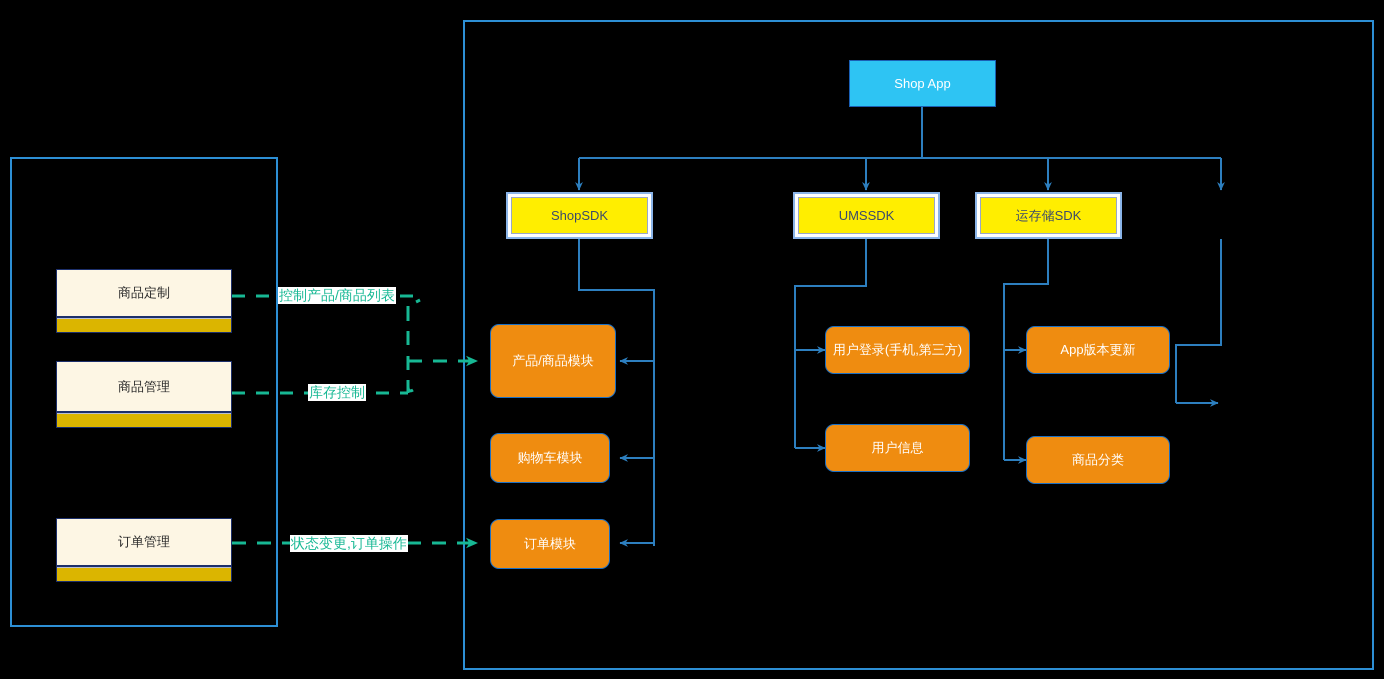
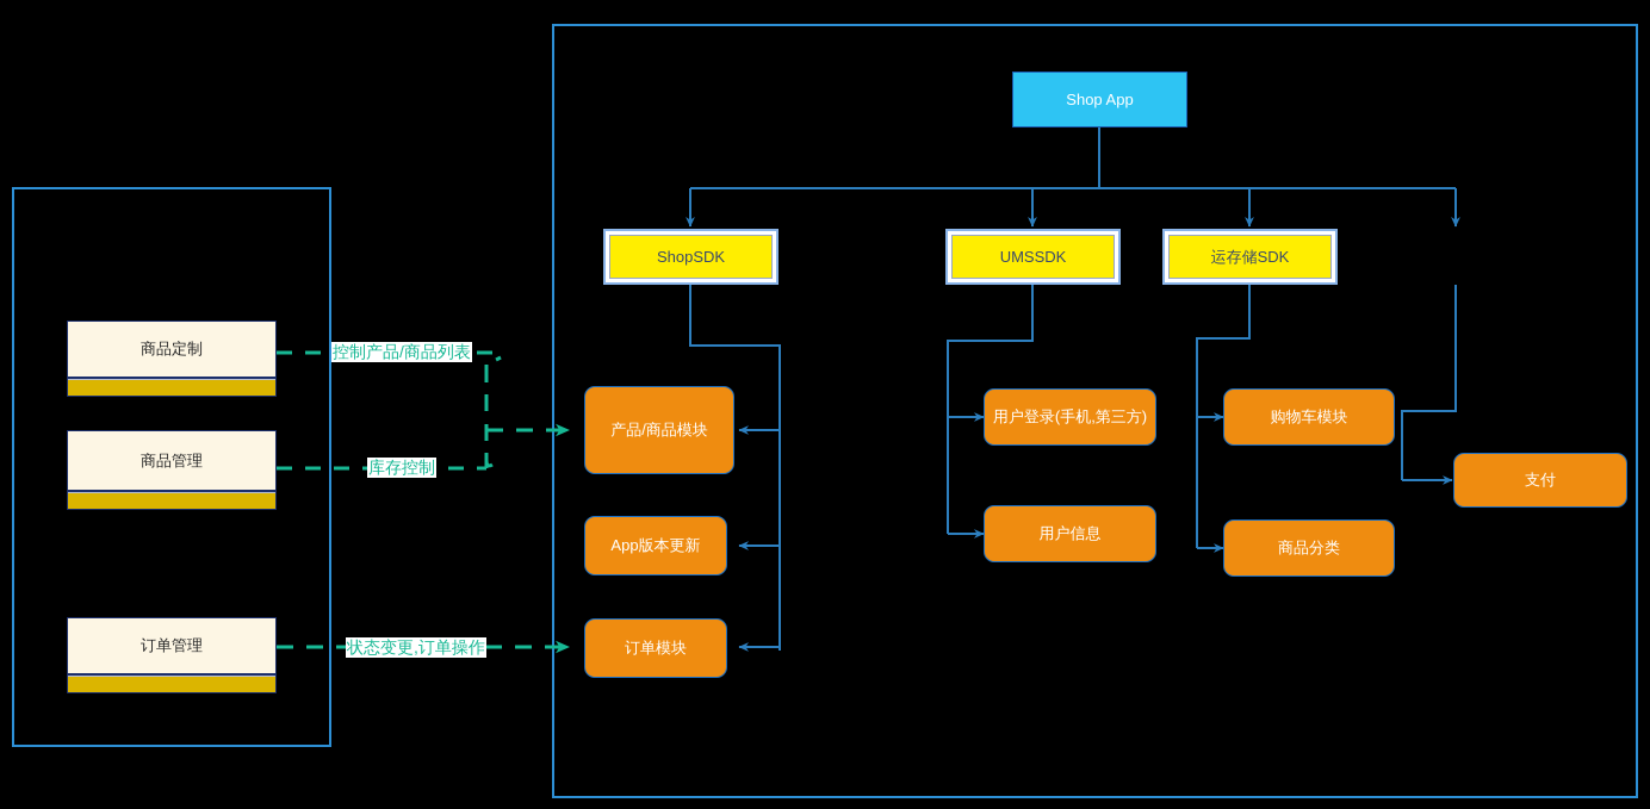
  Shop App
  ShopSDK
  UMSSDK
  运存储SDK
  产品/商品模块
- 购物车模块
+ App版本更新
  订单模块
  用户登录(手机,第三方)
  用户信息
- App版本更新
+ 购物车模块
  商品分类
+ 支付
  商品定制
  商品管理
  订单管理
  控制产品/商品列表
  库存控制
  状态变更,订单操作
